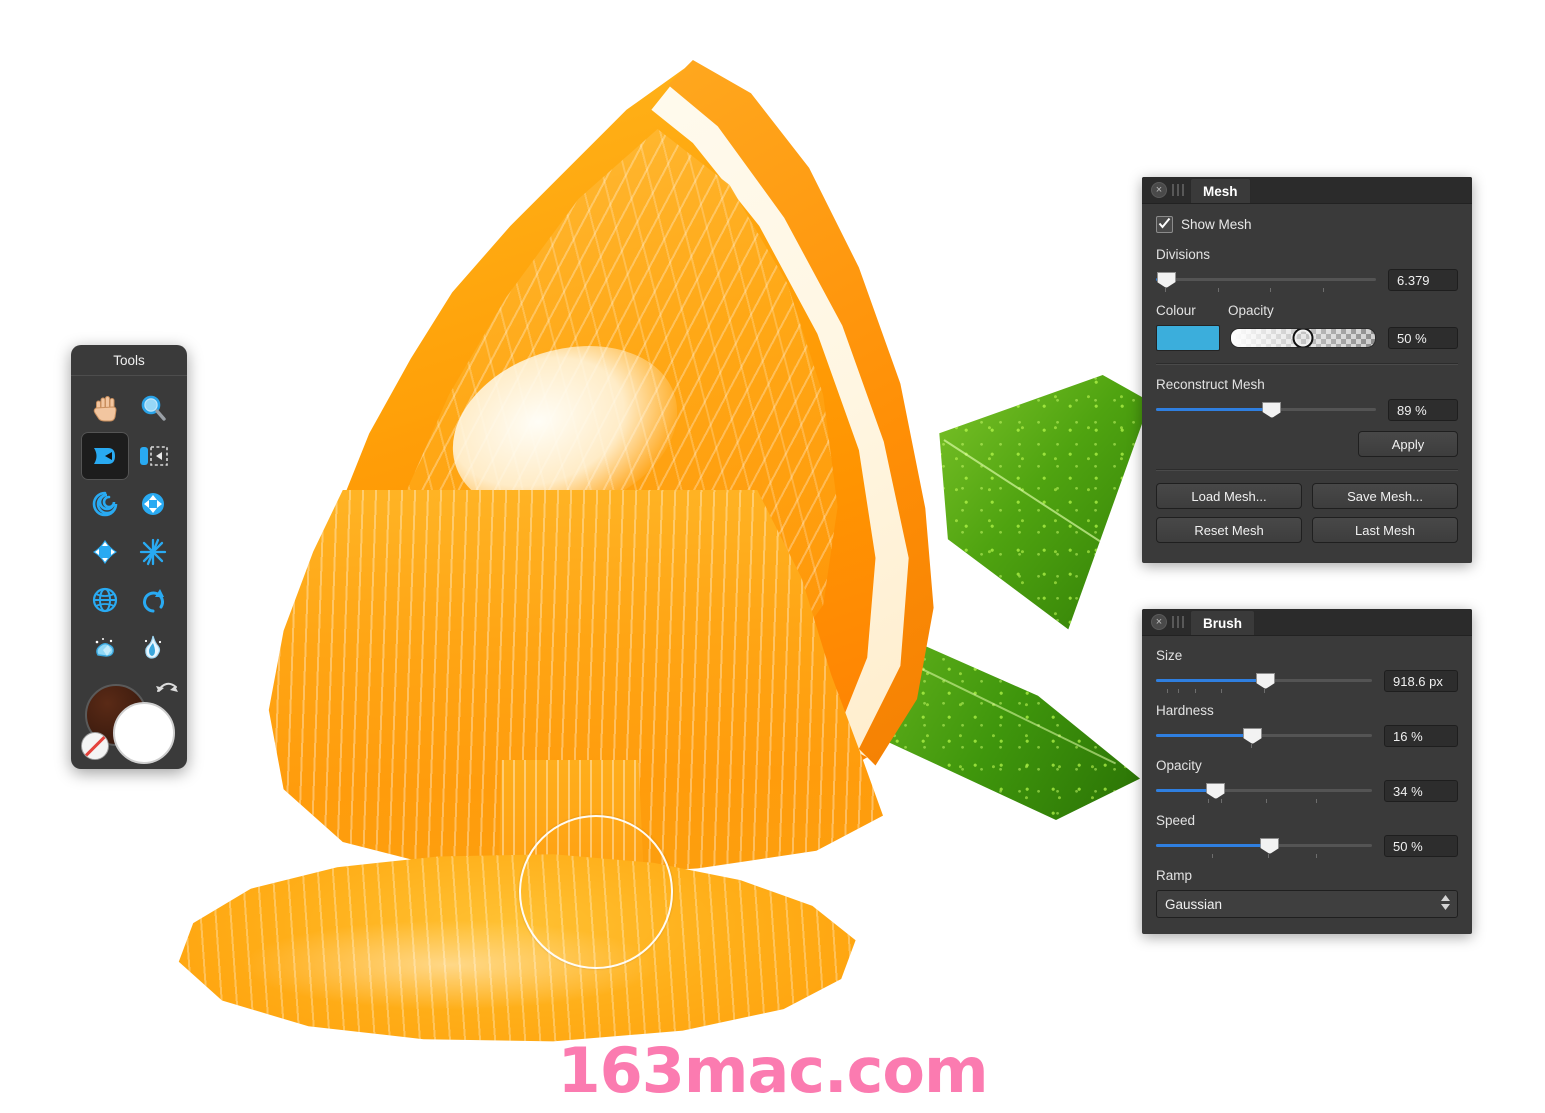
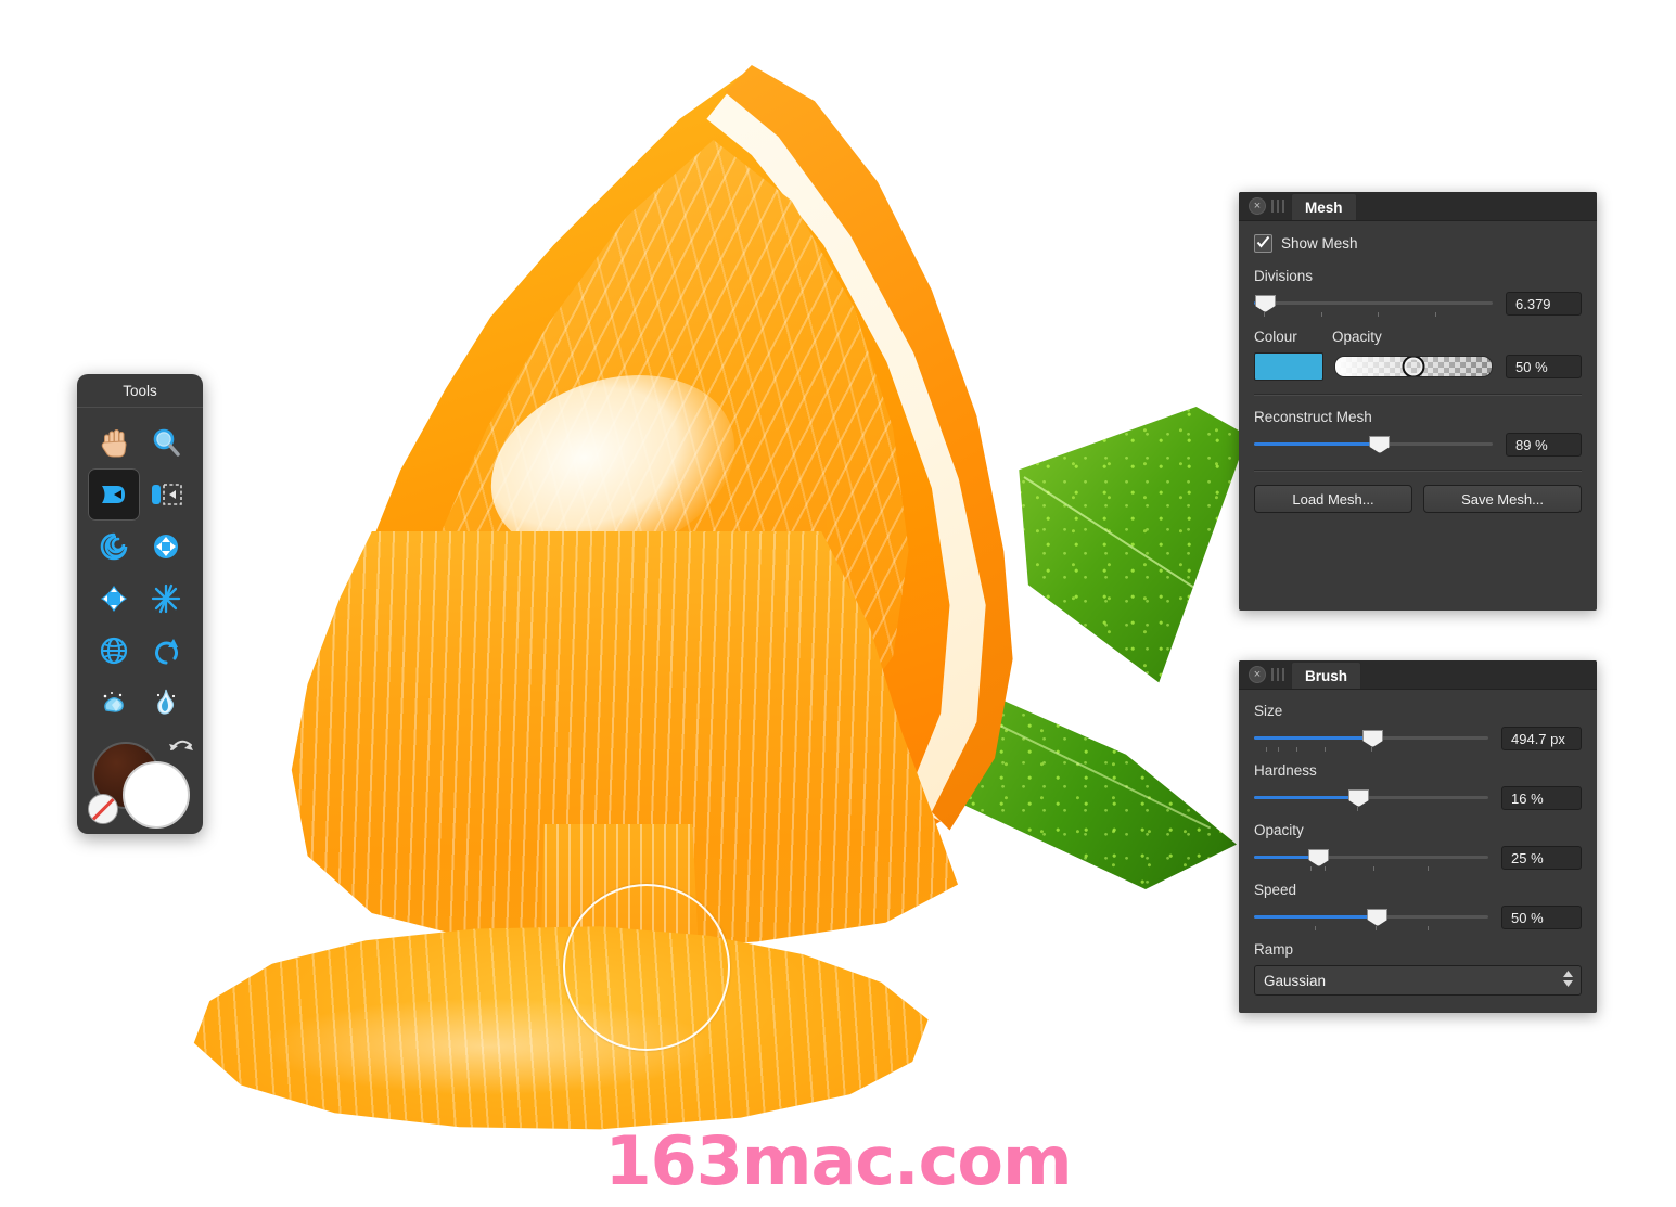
  163mac.com
  Tools
  ×
  Mesh
  Show Mesh
  Divisions
  6.379
  Colour
  Opacity
  50 %
  Reconstruct Mesh
  89 %
- Apply
  Load Mesh...
  Save Mesh...
- Reset Mesh
- Last Mesh
  ×
  Brush
  Size
- 918.6 px
+ 494.7 px
  Hardness
  16 %
  Opacity
- 34 %
+ 25 %
  Speed
  50 %
  Ramp
  Gaussian
